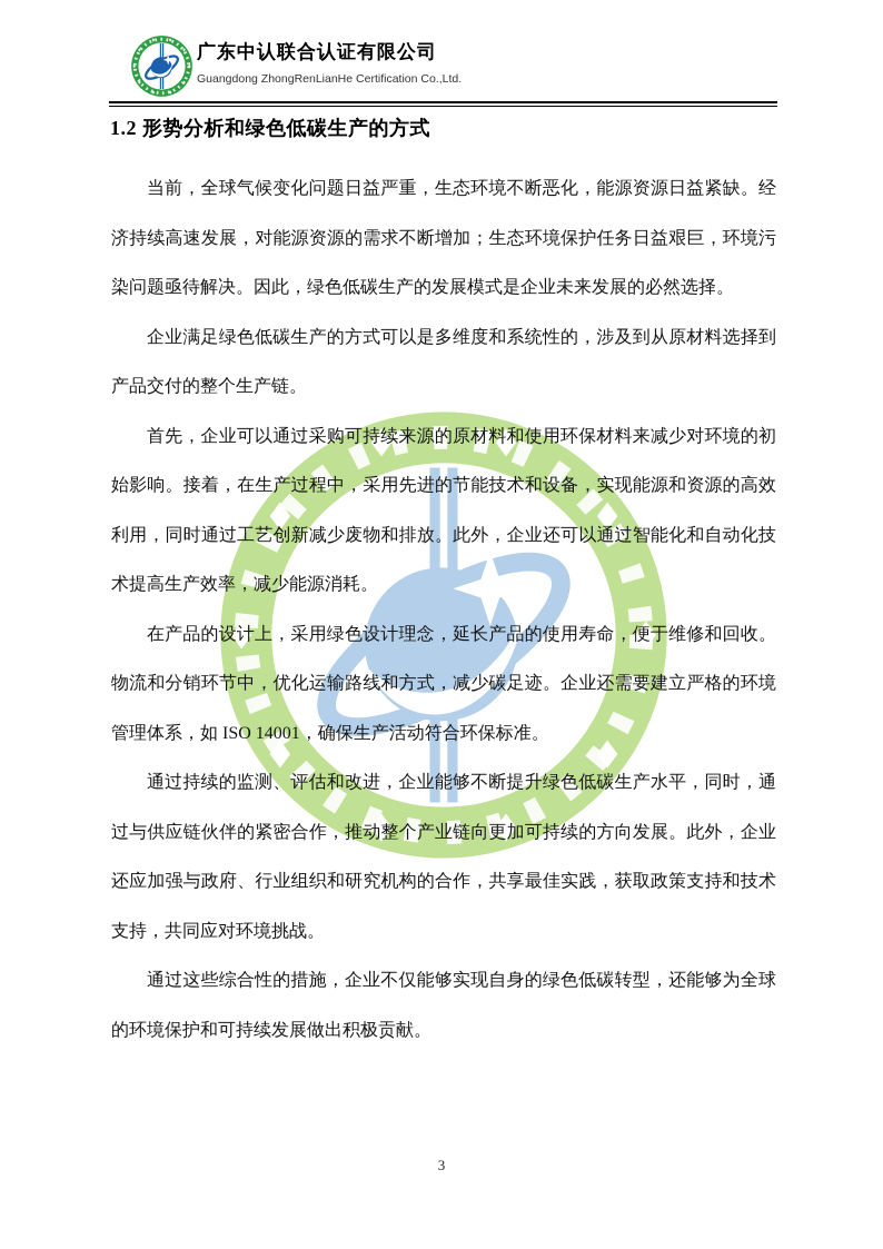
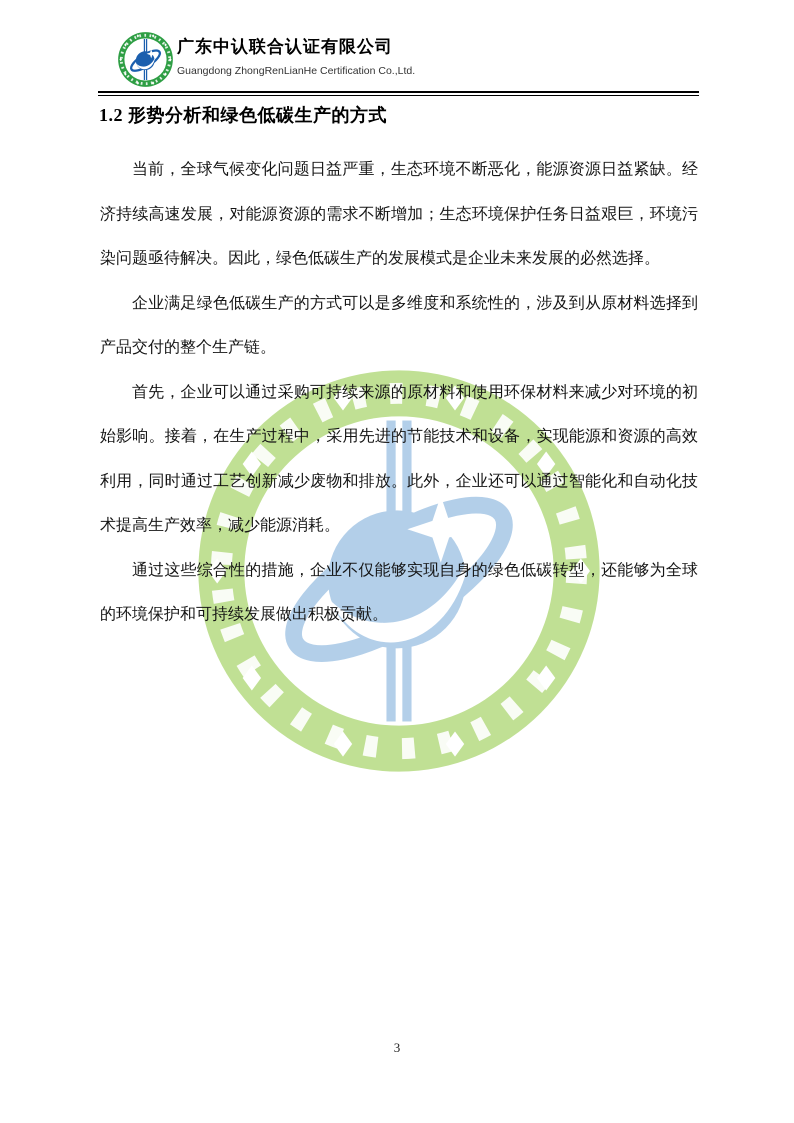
  广东中认联合认证有限公司
  Guangdong ZhongRenLianHe Certification Co.,Ltd.
  1.2 形势分析和绿色低碳生产的方式
  当前，全球气候变化问题日益严重，生态环境不断恶化，能源资源日益紧缺。经济持续高速发展，对能源资源的需求不断增加；生态环境保护任务日益艰巨，环境污染问题亟待解决。因此，绿色低碳生产的发展模式是企业未来发展的必然选择。
  企业满足绿色低碳生产的方式可以是多维度和系统性的，涉及到从原材料选择到产品交付的整个生产链。
  首先，企业可以通过采购可持续来源的原材料和使用环保材料来减少对环境的初始影响。接着，在生产过程中，采用先进的节能技术和设备，实现能源和资源的高效利用，同时通过工艺创新减少废物和排放。此外，企业还可以通过智能化和自动化技术提高生产效率，减少能源消耗。
- 在产品的设计上，采用绿色设计理念，延长产品的使用寿命，便于维修和回收。物流和分销环节中，优化运输路线和方式，减少碳足迹。企业还需要建立严格的环境管理体系，如 ISO 14001，确保生产活动符合环保标准。
- 通过持续的监测、评估和改进，企业能够不断提升绿色低碳生产水平，同时，通过与供应链伙伴的紧密合作，推动整个产业链向更加可持续的方向发展。此外，企业还应加强与政府、行业组织和研究机构的合作，共享最佳实践，获取政策支持和技术支持，共同应对环境挑战。
  通过这些综合性的措施，企业不仅能够实现自身的绿色低碳转型，还能够为全球的环境保护和可持续发展做出积极贡献。
  3
